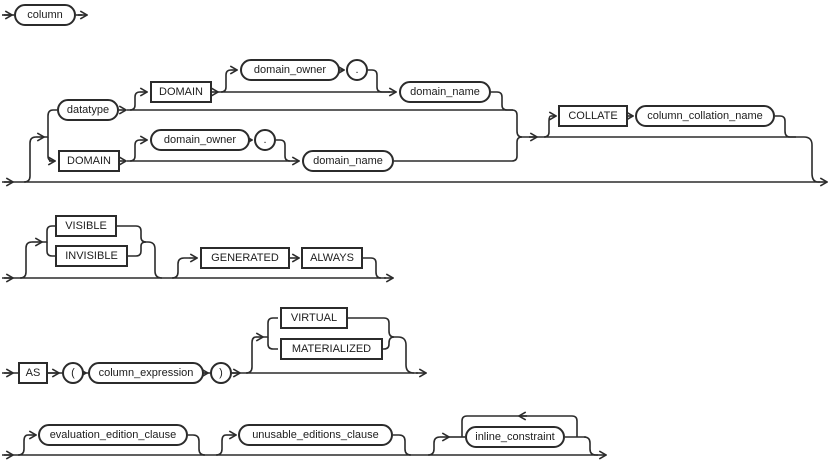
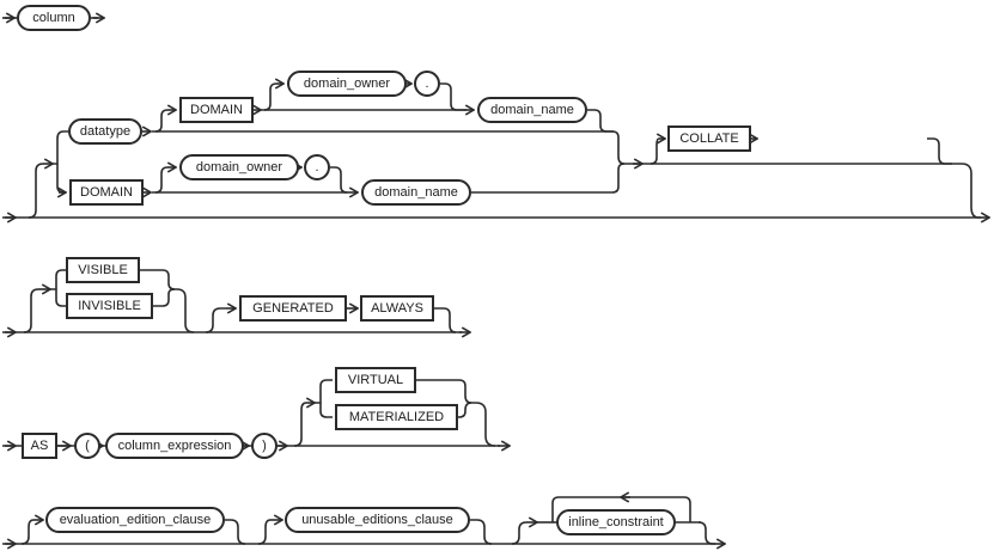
  column
  datatype
  DOMAIN
  domain_owner
  .
  domain_name
  DOMAIN
  domain_owner
  .
  domain_name
  COLLATE
- column_collation_name
  VISIBLE
  INVISIBLE
  GENERATED
  ALWAYS
  AS
  (
  column_expression
  )
  VIRTUAL
  MATERIALIZED
  evaluation_edition_clause
  unusable_editions_clause
  inline_constraint
